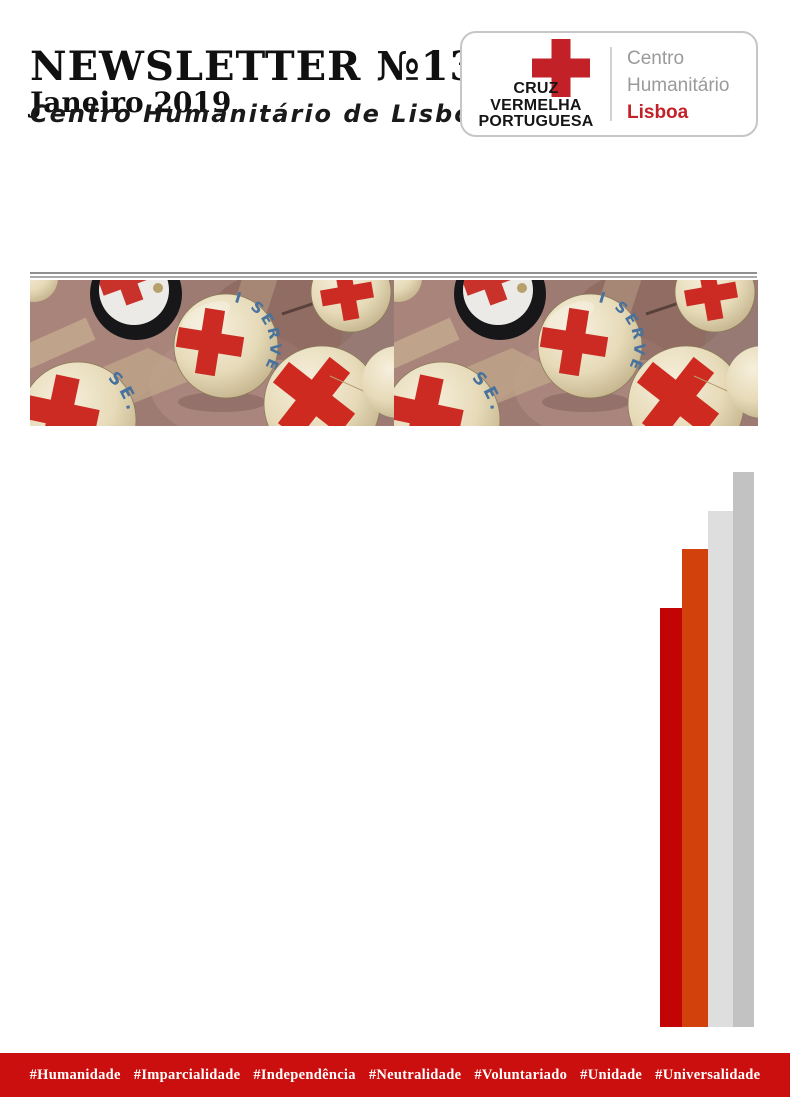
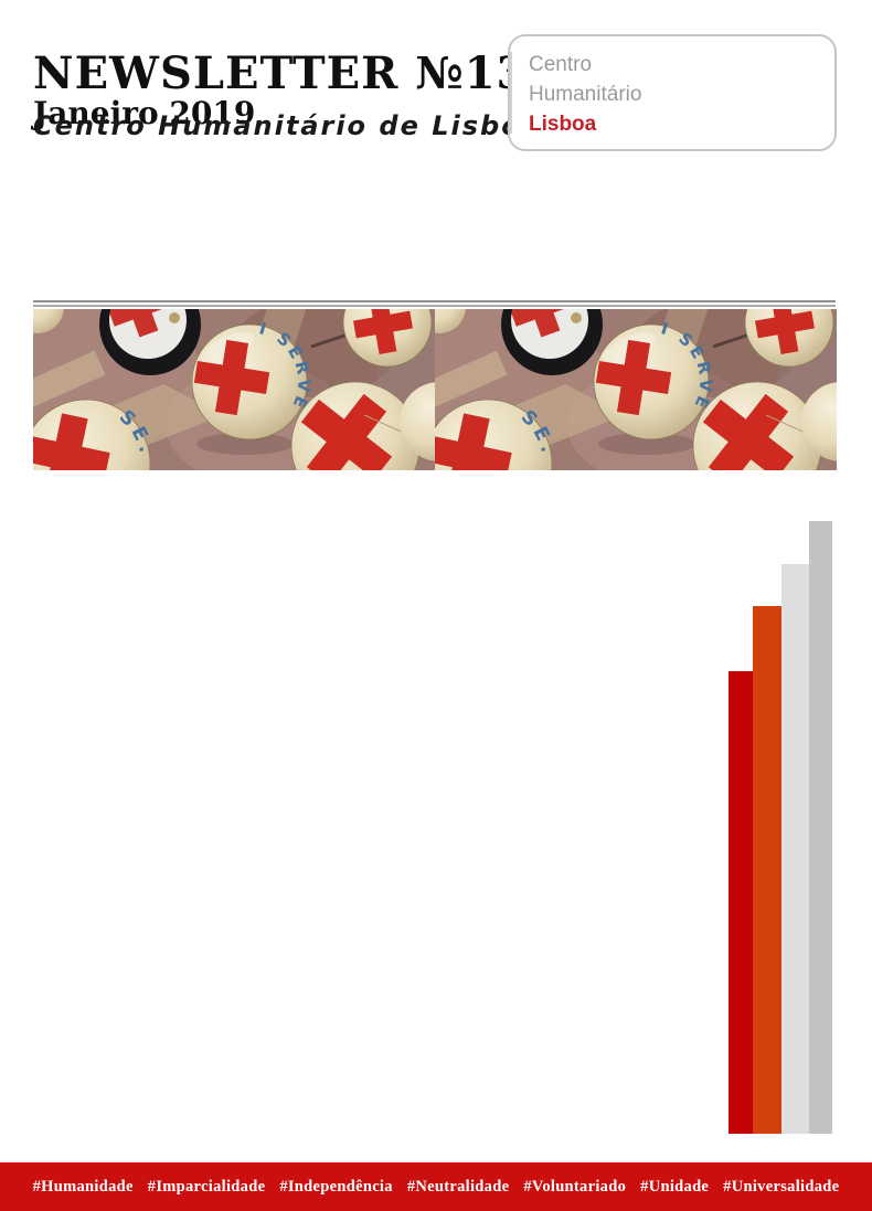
  NEWSLETTER №1
  Janeiro 2019
  Centro Humanitário de Lisb
- CRUZ
- VERMELHA
- PORTUGUESA
  Centro
  Humanitário
  Lisboa
  #Humanidade
  #Imparcialidade
  #Independência
  #Neutralidade
  #Voluntariado
  #Unidade
  #Universalidade
